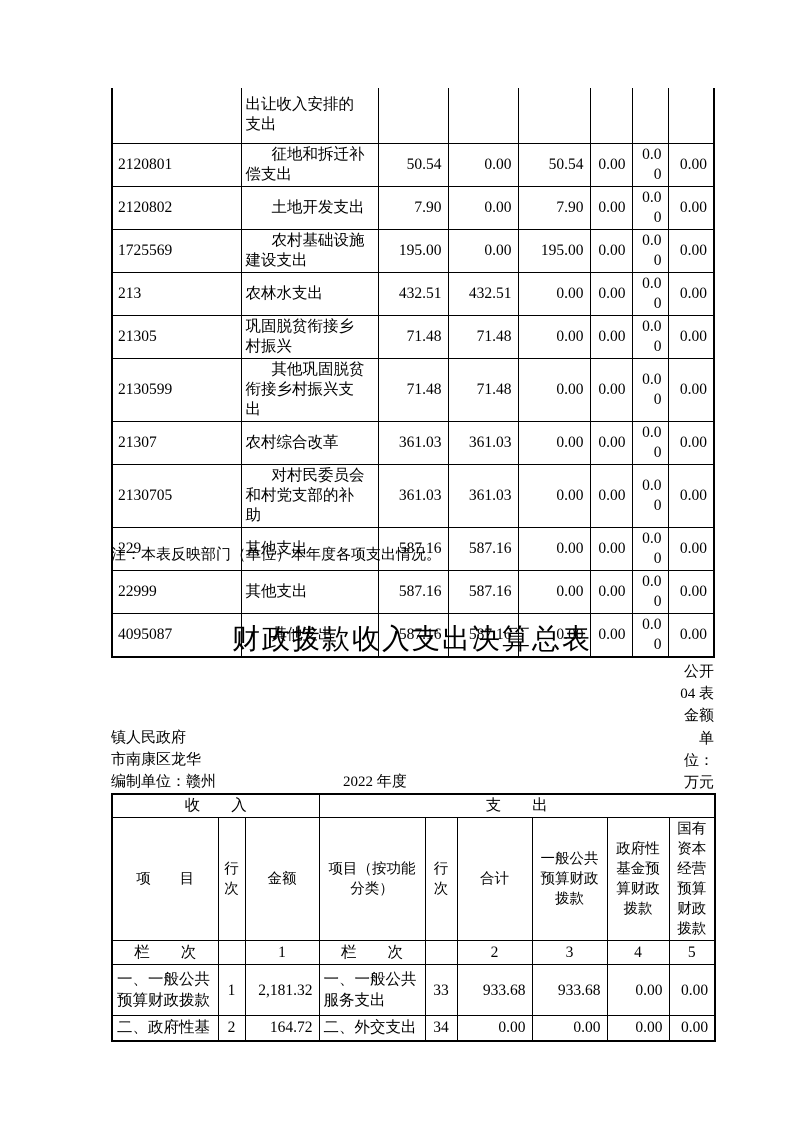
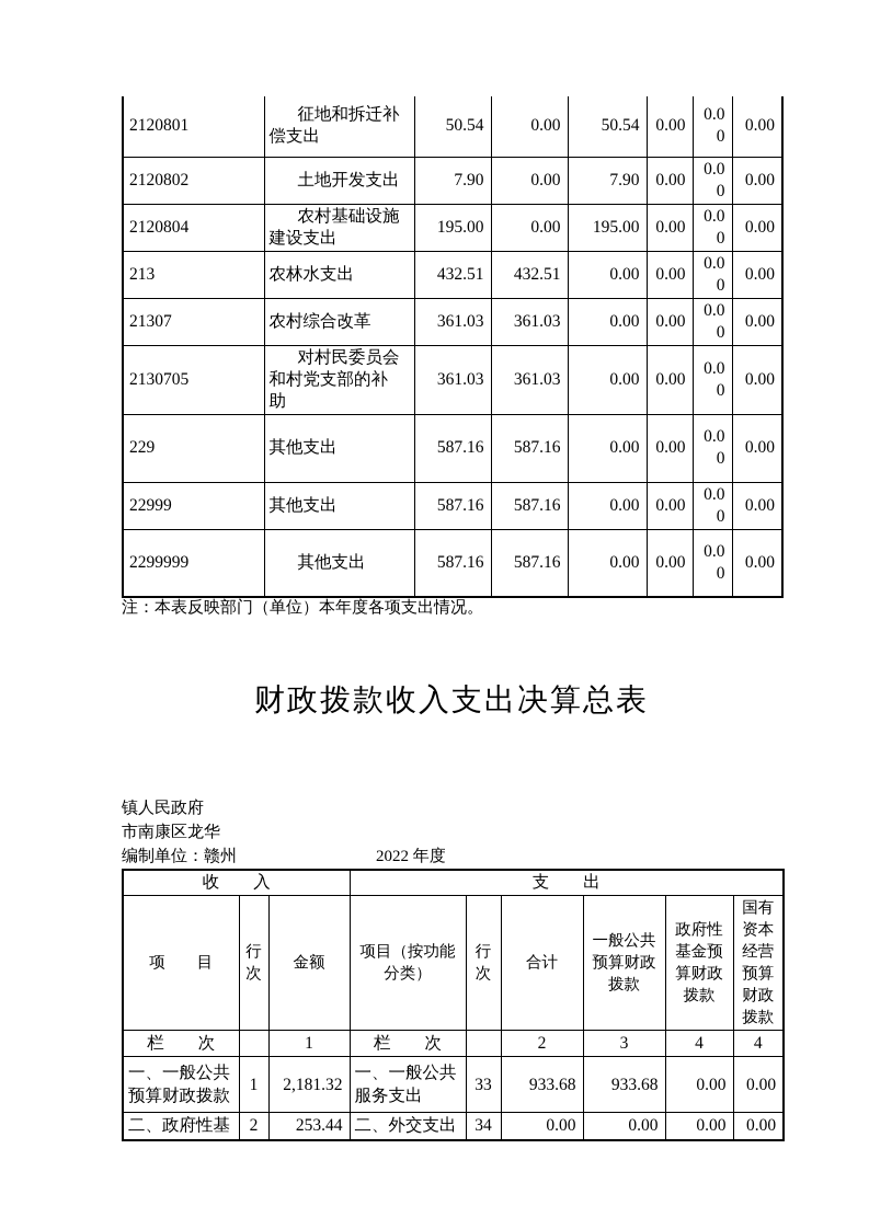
- 	出让收入安排的支出
  2120801	征地和拆迁补偿支出	50.54	0.00	50.54	0.00	0.00	0.00
  2120802	土地开发支出	7.90	0.00	7.90	0.00	0.00	0.00
- 1725569	农村基础设施建设支出	195.00	0.00	195.00	0.00	0.00	0.00
+ 2120804	农村基础设施建设支出	195.00	0.00	195.00	0.00	0.00	0.00
  213	农林水支出	432.51	432.51	0.00	0.00	0.00	0.00
- 21305	巩固脱贫衔接乡村振兴	71.48	71.48	0.00	0.00	0.00	0.00
- 2130599	其他巩固脱贫衔接乡村振兴支出	71.48	71.48	0.00	0.00	0.00	0.00
  21307	农村综合改革	361.03	361.03	0.00	0.00	0.00	0.00
  2130705	对村民委员会和村党支部的补助	361.03	361.03	0.00	0.00	0.00	0.00
  229	其他支出	587.16	587.16	0.00	0.00	0.00	0.00
  22999	其他支出	587.16	587.16	0.00	0.00	0.00	0.00
- 4095087	其他支出	587.16	587.16	0.00	0.00	0.00	0.00
+ 2299999	其他支出	587.16	587.16	0.00	0.00	0.00	0.00
  注：本表反映部门（单位）本年度各项支出情况。
  财政拨款收入支出决算总表
- 公开
- 04 表
- 金额
- 单
- 位：
- 万元
  镇人民政府
  市南康区龙华
  编制单位：赣州
  2022 年度
  收 入	支 出
  项 目	行次	金额	项目（按功能分类）	行次	合计	一般公共预算财政拨款	政府性基金预算财政拨款	国有资本经营预算财政拨款
- 栏 次		1	栏 次		2	3	4	5
+ 栏 次		1	栏 次		2	3	4	4
  一、一般公共预算财政拨款	1	2,181.32	一、一般公共服务支出	33	933.68	933.68	0.00	0.00
- 二、政府性基	2	164.72	二、外交支出	34	0.00	0.00	0.00	0.00
+ 二、政府性基	2	253.44	二、外交支出	34	0.00	0.00	0.00	0.00
